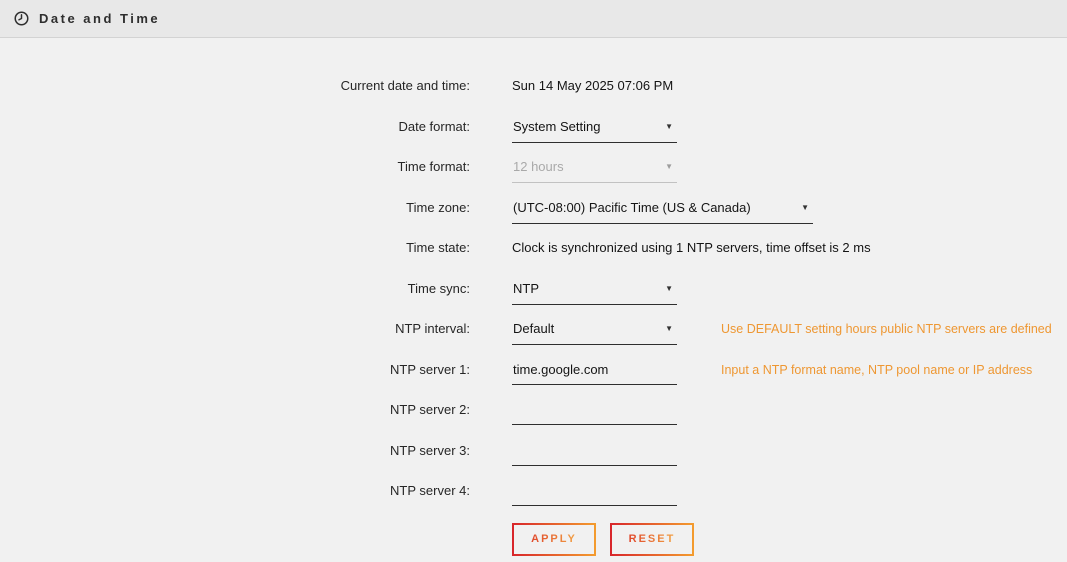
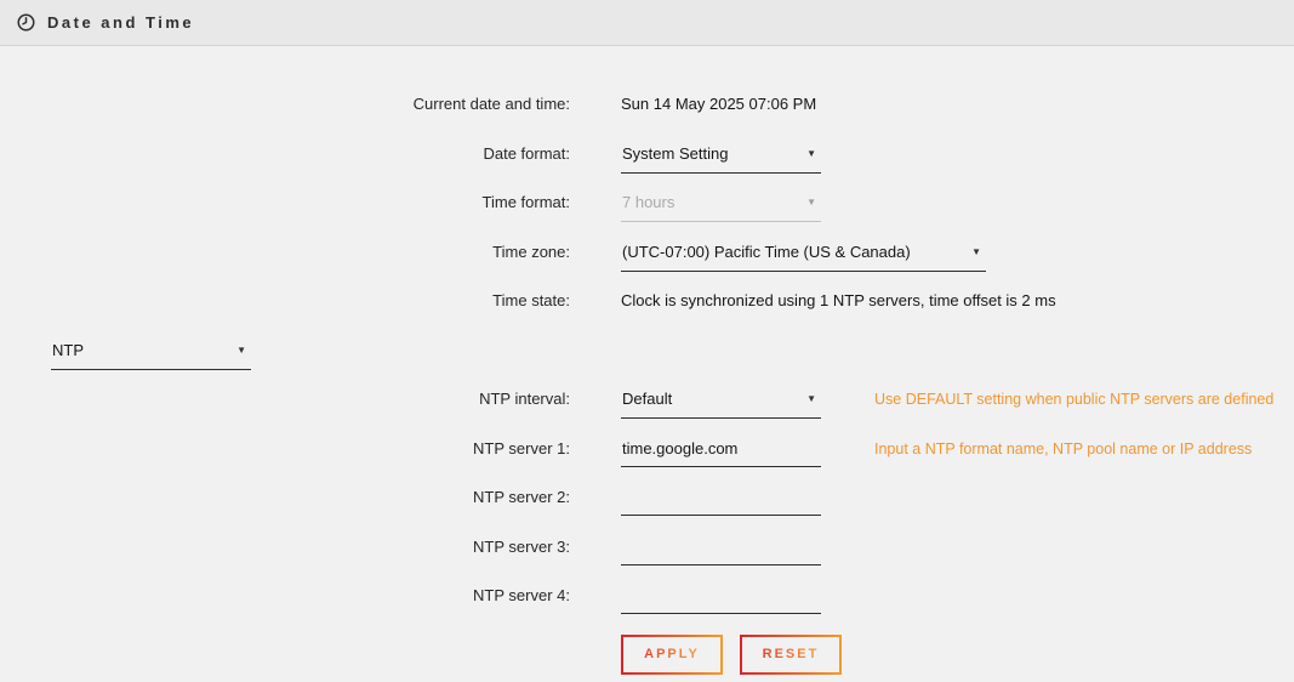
  Date and Time
  Current date and time:
  Sun 14 May 2025 07:06 PM
  Date format:
  System Setting
  ▼
  Time format:
- 12 hours
+ 7 hours
  ▼
  Time zone:
- (UTC-08:00) Pacific Time (US & Canada)
+ (UTC-07:00) Pacific Time (US & Canada)
  ▼
  Time state:
  Clock is synchronized using 1 NTP servers, time offset is 2 ms
- Time sync:
  NTP
  ▼
  NTP interval:
  Default
  ▼
- Use DEFAULT setting hours public NTP servers are defined
+ Use DEFAULT setting when public NTP servers are defined
  NTP server 1:
  time.google.com
  Input a NTP format name, NTP pool name or IP address
  NTP server 2:
  NTP server 3:
  NTP server 4:
  APPLY
  RESET
